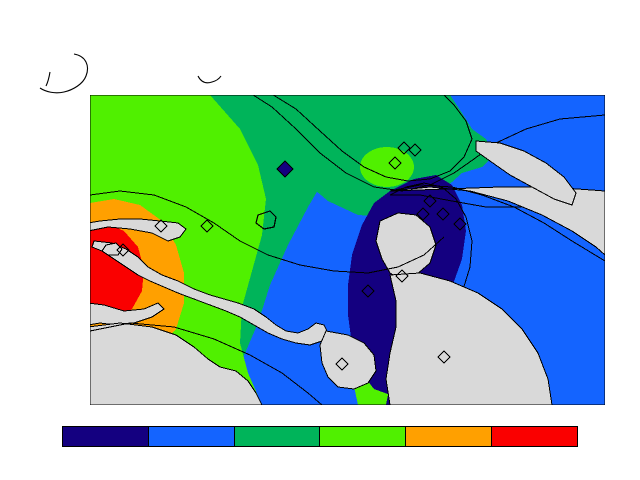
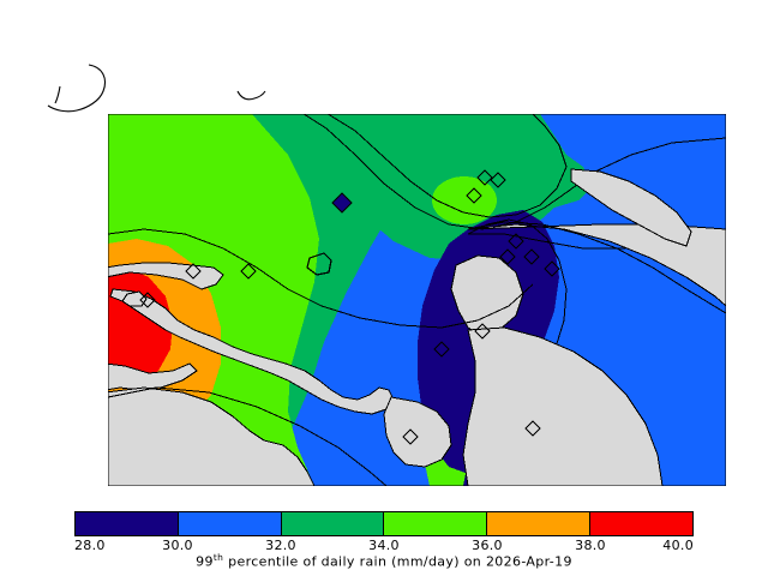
+ 28.0
+ 30.0
+ 32.0
+ 34.0
+ 36.0
+ 38.0
+ 40.0
+ 99th percentile of daily rain (mm/day) on 2026-Apr-19
